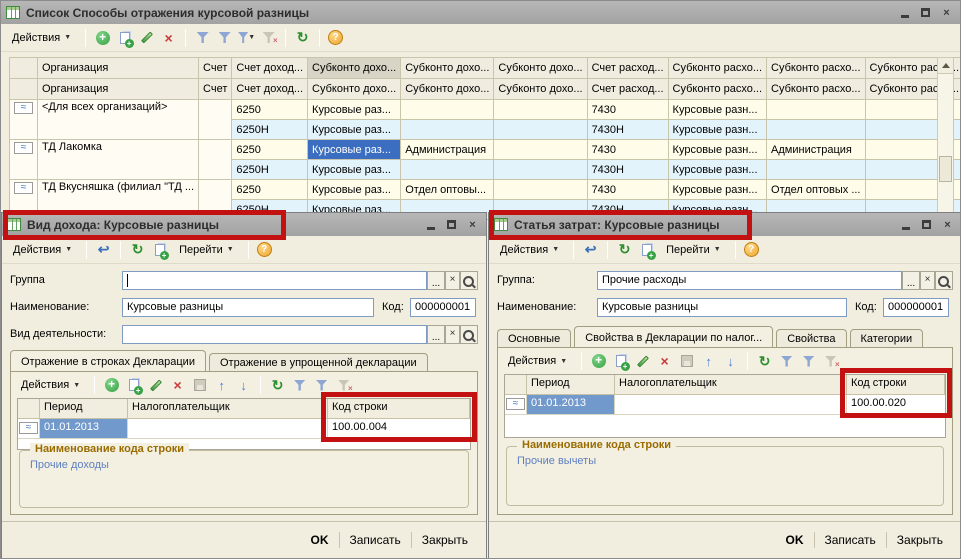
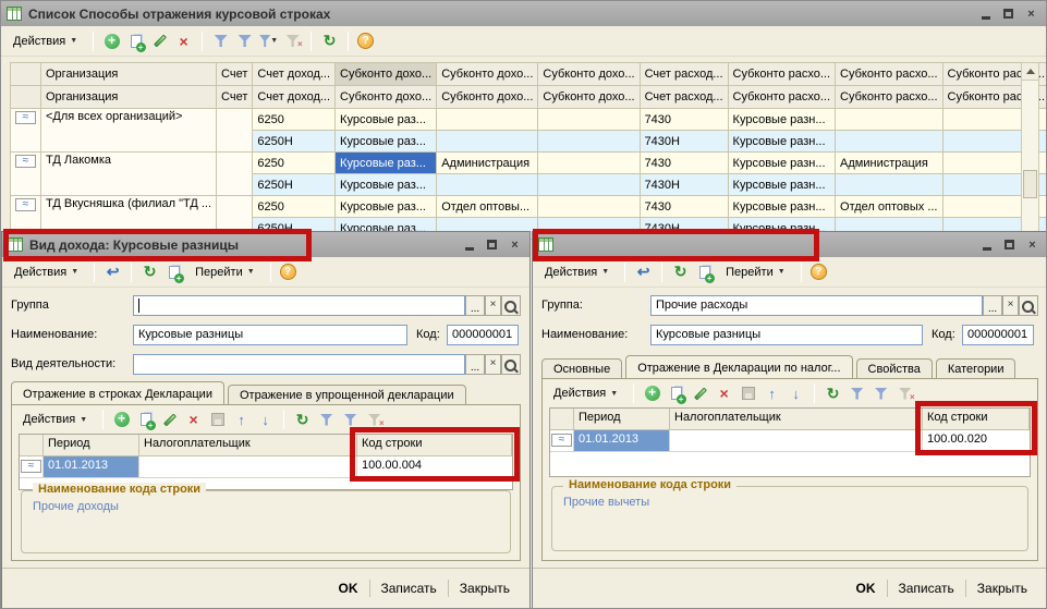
- Список Способы отражения курсовой разницы
+ Список Способы отражения курсовой строках
  ×
  Действия
  +
  ×
  ×
  ↻
  ?
  	Организация	Счет	Счет доход...	Субконто дохо...	Субконто дохо...	Субконто дохо...	Счет расход...	Субконто расхо...	Субконто расхо...	Субконто рас..
  	Организация	Счет	Счет доход...	Субконто дохо...	Субконто дохо...	Субконто дохо...	Счет расход...	Субконто расхо...	Субконто расхо...	Субконто рас..
  ≈	<Для всех организаций>		6250	Курсовые раз...			7430	Курсовые разн...
  6250Н	Курсовые раз...			7430Н	Курсовые разн...
  ≈	ТД Лакомка		6250	Курсовые раз...	Администрация		7430	Курсовые разн...	Администрация
  6250Н	Курсовые раз...			7430Н	Курсовые разн...
  ≈	ТД Вкусняшка (филиал "ТД ...		6250	Курсовые раз...	Отдел оптовы...		7430	Курсовые разн...	Отдел оптовых ...
  6250Н	Курсовые раз...			7430Н	Курсовые разн...
  Вид дохода: Курсовые разницы
  ×
  Действия
  ↩
  ↻
  Перейти
  ?
  Группа
  ...
  ×
  Наименование:
  Курсовые разницы
  Код:
  000000001
  Вид деятельности:
  ...
  ×
  Отражение в строках Декларации
  Отражение в упрощенной декларации
  Действия
  +
  ×
  ↑
  ↓
  ↻
  ×
  Период
  Налогоплательщик
  Код строки
  ≈
  01.01.2013
  100.00.004
  Наименование кода строки
  Прочие доходы
  OK
  Записать
  Закрыть
- Статья затрат: Курсовые разницы
  ×
  Действия
  ↩
  ↻
  Перейти
  ?
  Группа:
  Прочие расходы
  ...
  ×
  Наименование:
  Курсовые разницы
  Код:
  000000001
  Основные
- Свойства в Декларации по налог...
+ Отражение в Декларации по налог...
  Свойства
  Категории
  Действия
  +
  ×
  ↑
  ↓
  ↻
  ×
  Период
  Налогоплательщик
  Код строки
  ≈
  01.01.2013
  100.00.020
  Наименование кода строки
  Прочие вычеты
  OK
  Записать
  Закрыть
